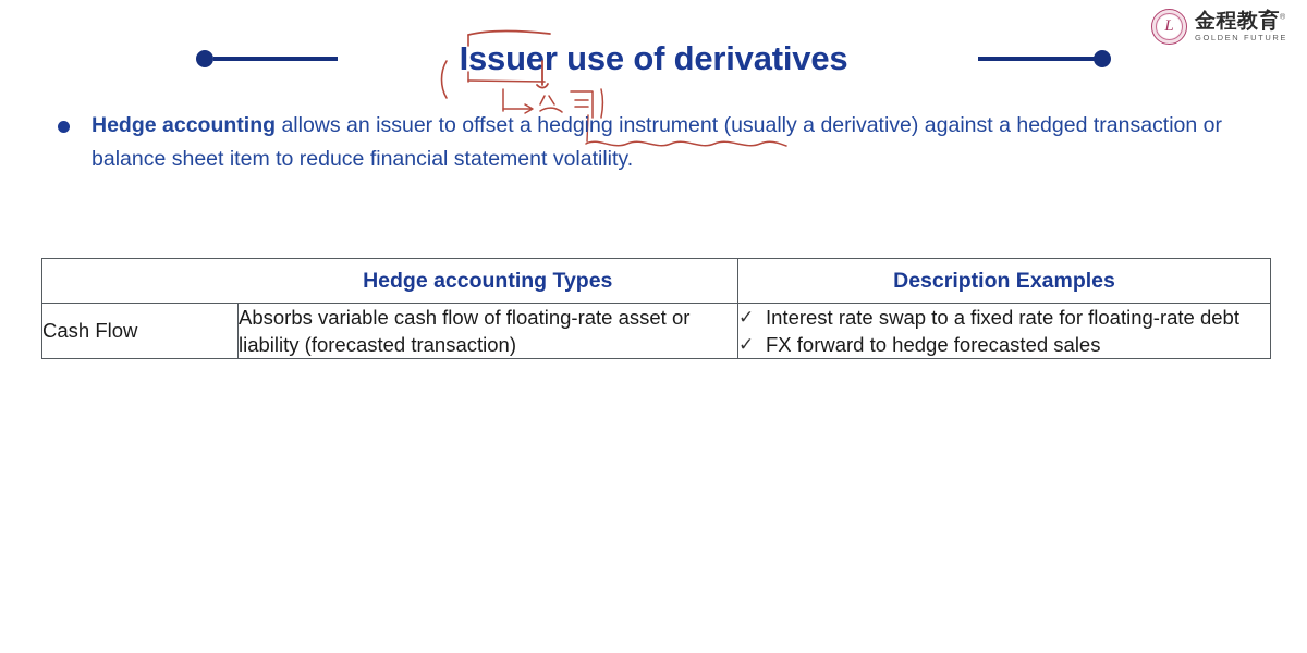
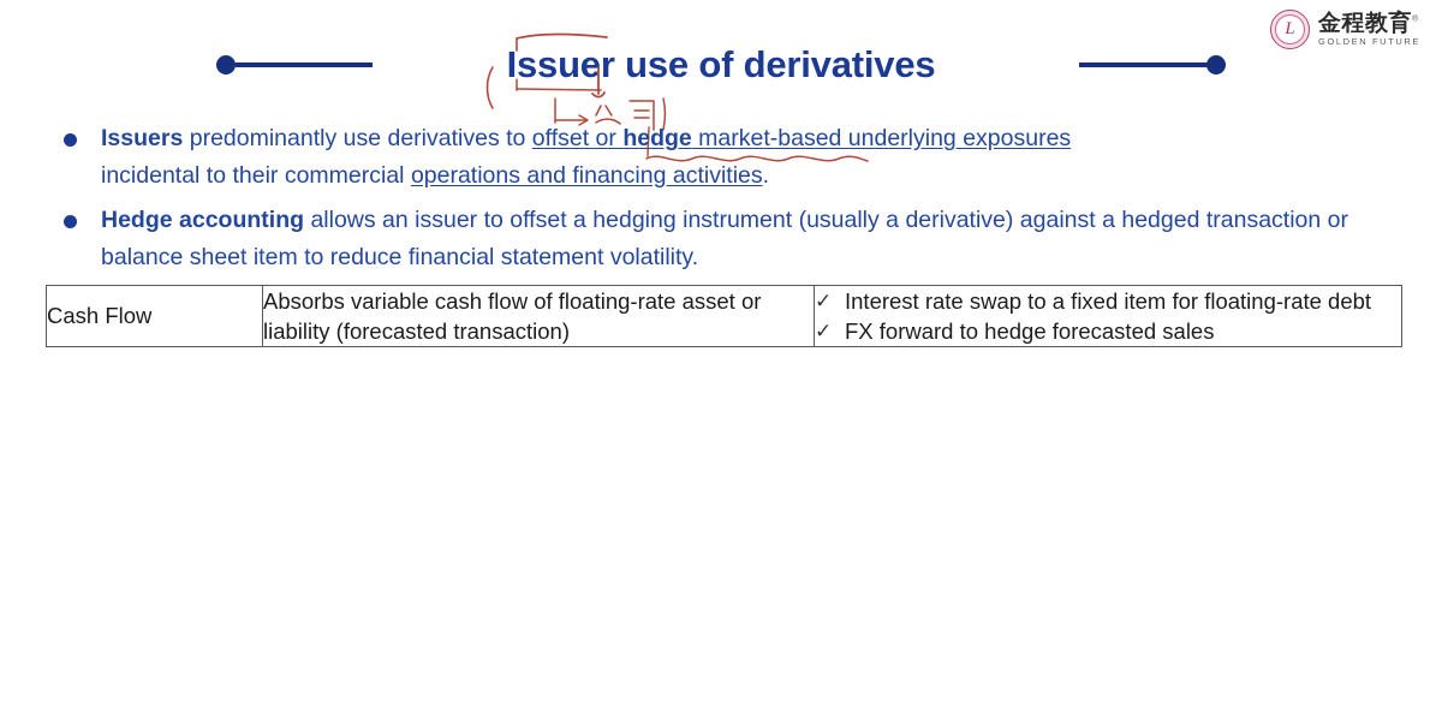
  L
  金程教育
  GOLDEN FUTURE
  Issuer use of derivatives
+ Issuers predominantly use derivatives to offset or hedge market-based underlying exposures
+ incidental to their commercial operations and financing activities.
  Hedge accounting allows an issuer to offset a hedging instrument (usually a derivative) against a hedged transaction or balance sheet item to reduce financial statement volatility.
- 	Hedge accounting Types	Description Examples
- Cash Flow	Absorbs variable cash flow of floating-rate asset or liability (forecasted transaction)	✓ Interest rate swap to a fixed rate for floating-rate debt ✓ FX forward to hedge forecasted sales
+ Cash Flow	Absorbs variable cash flow of floating-rate asset or liability (forecasted transaction)	✓ Interest rate swap to a fixed item for floating-rate debt ✓ FX forward to hedge forecasted sales
